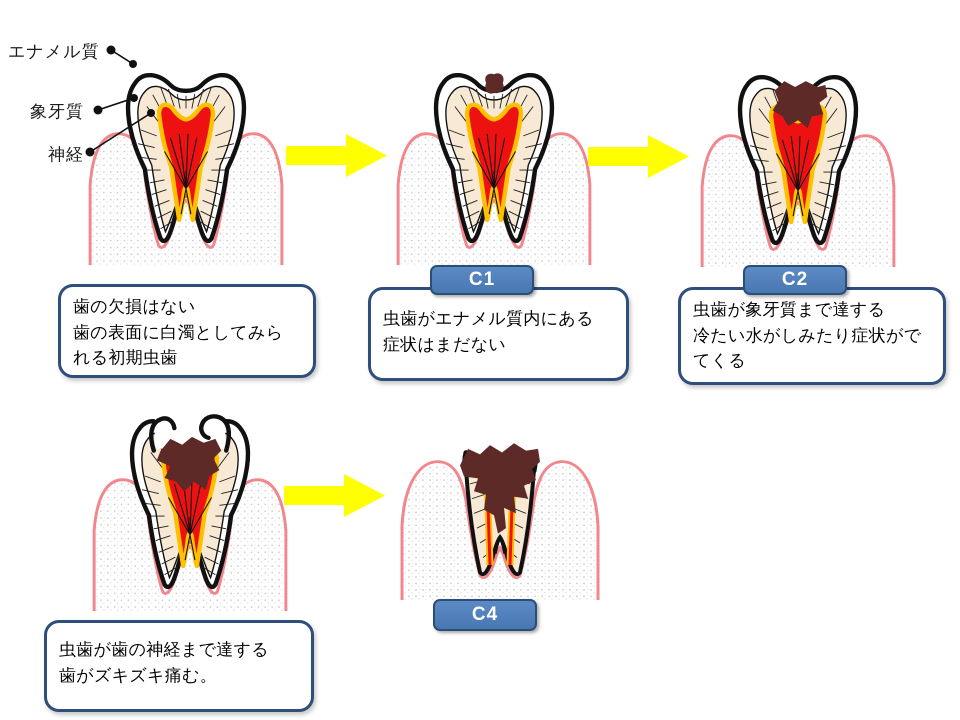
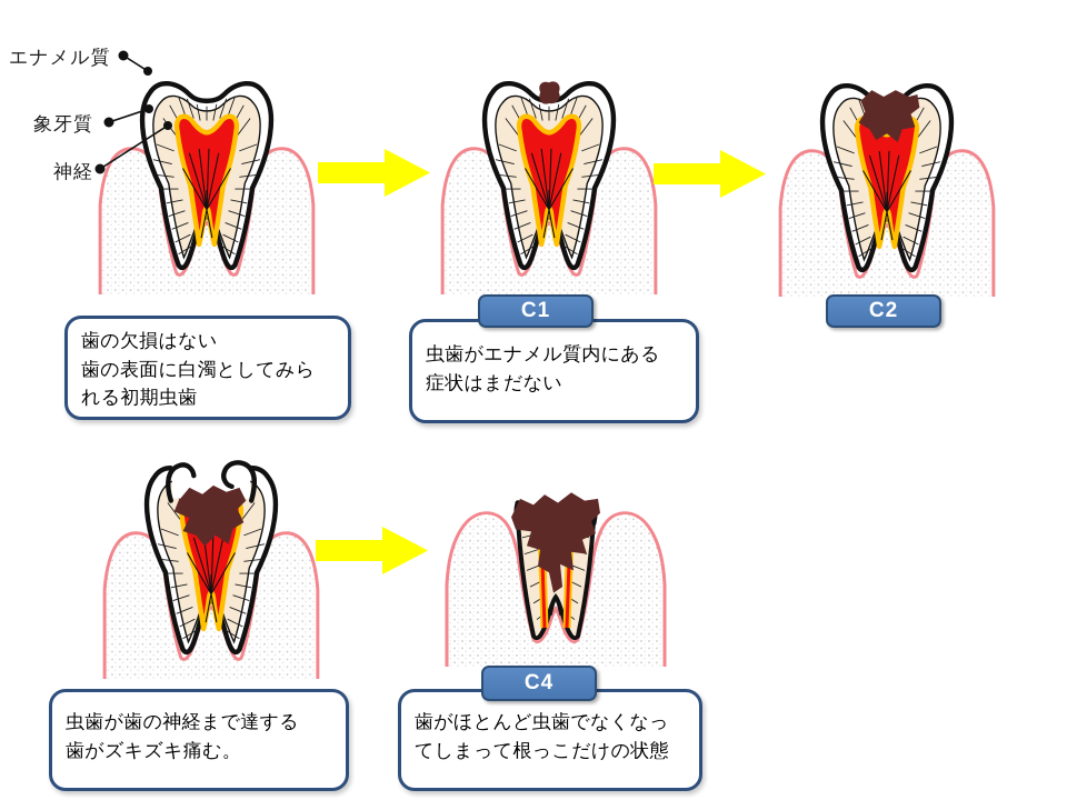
  エナメル質
  象牙質
  神経
  C1
  C2
  C4
  歯の欠損はない
  歯の表面に白濁としてみら
  れる初期虫歯
  虫歯がエナメル質内にある
  症状はまだない
- 虫歯が象牙質まで達する
- 冷たい水がしみたり症状がで
- てくる
  虫歯が歯の神経まで達する
  歯がズキズキ痛む。
+ 歯がほとんど虫歯でなくなっ
+ てしまって根っこだけの状態
